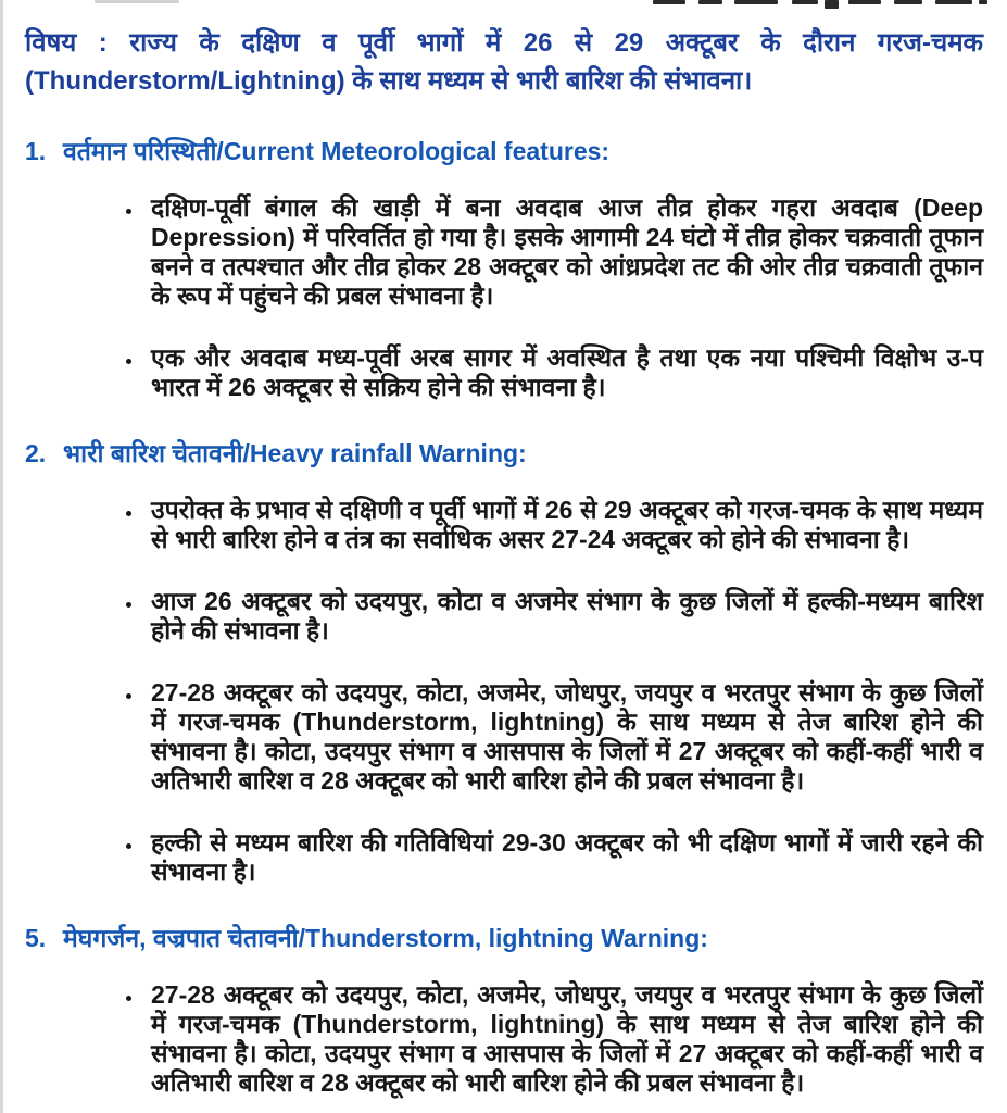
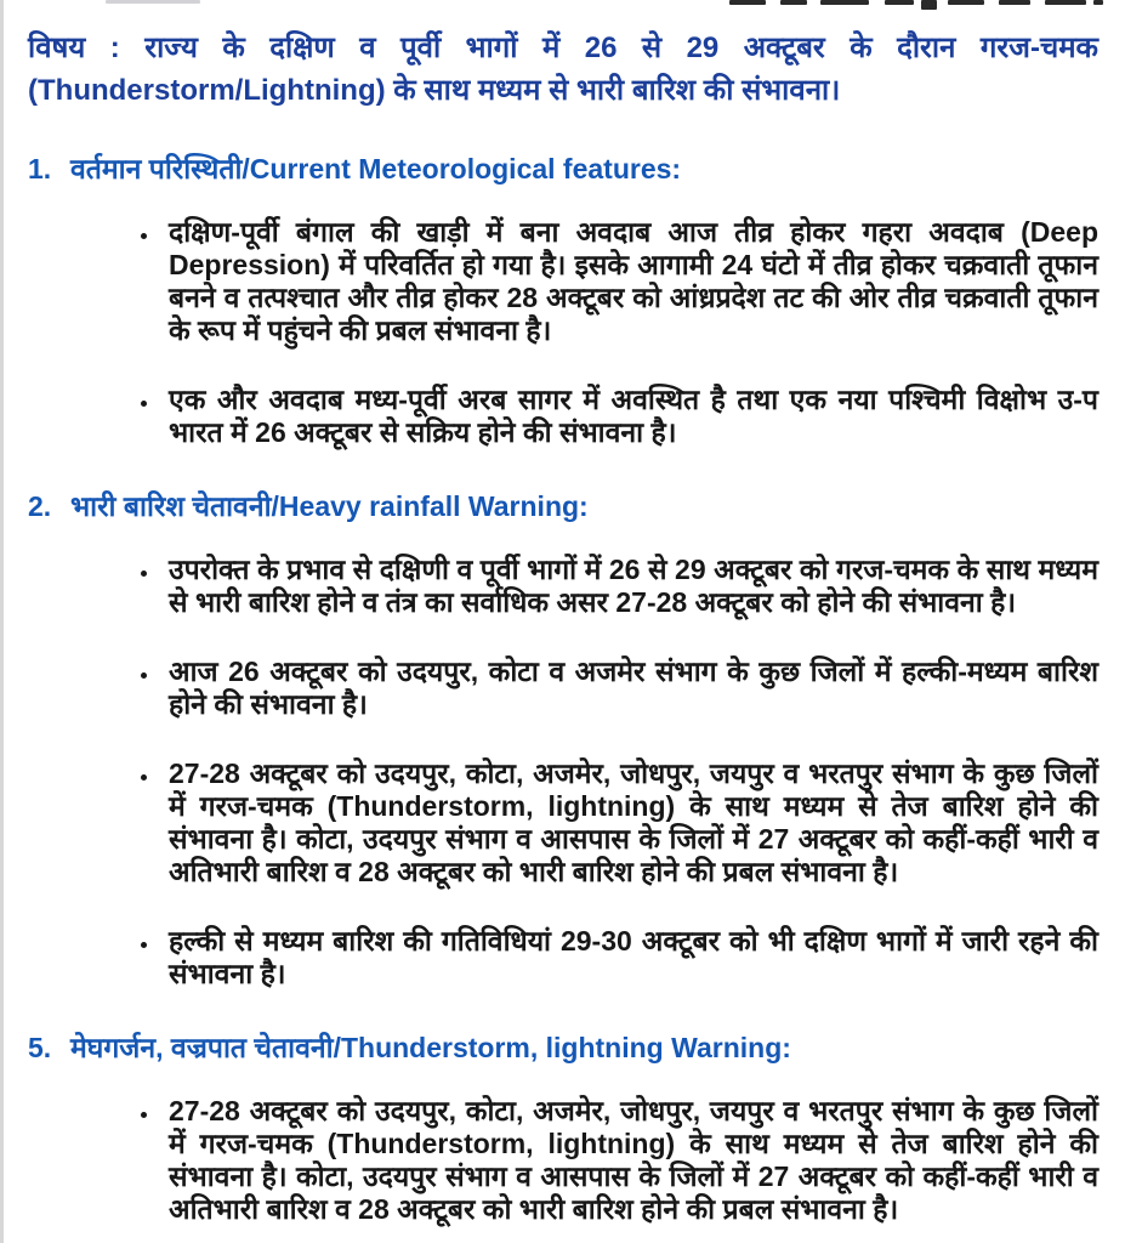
  विषय : राज्य के दक्षिण व पूर्वी भागों में 26 से 29 अक्टूबर के दौरान गरज-चमक (Thunderstorm/Lightning) के साथ मध्यम से भारी बारिश की संभावना।
  1.
  वर्तमान परिस्थिती/Current Meteorological features:
  दक्षिण-पूर्वी बंगाल की खाड़ी में बना अवदाब आज तीव्र होकर गहरा अवदाब (Deep Depression) में परिवर्तित हो गया है। इसके आगामी 24 घंटो में तीव्र होकर चक्रवाती तूफान बनने व तत्पश्चात और तीव्र होकर 28 अक्टूबर को आंध्रप्रदेश तट की ओर तीव्र चक्रवाती तूफान के रूप में पहुंचने की प्रबल संभावना है।
  एक और अवदाब मध्य-पूर्वी अरब सागर में अवस्थित है तथा एक नया पश्चिमी विक्षोभ उ-प भारत में 26 अक्टूबर से सक्रिय होने की संभावना है।
  2.
  भारी बारिश चेतावनी/Heavy rainfall Warning:
- उपरोक्त के प्रभाव से दक्षिणी व पूर्वी भागों में 26 से 29 अक्टूबर को गरज-चमक के साथ मध्यम से भारी बारिश होने व तंत्र का सर्वाधिक असर 27-24 अक्टूबर को होने की संभावना है।
+ उपरोक्त के प्रभाव से दक्षिणी व पूर्वी भागों में 26 से 29 अक्टूबर को गरज-चमक के साथ मध्यम से भारी बारिश होने व तंत्र का सर्वाधिक असर 27-28 अक्टूबर को होने की संभावना है।
  आज 26 अक्टूबर को उदयपुर, कोटा व अजमेर संभाग के कुछ जिलों में हल्की-मध्यम बारिश होने की संभावना है।
  27-28 अक्टूबर को उदयपुर, कोटा, अजमेर, जोधपुर, जयपुर व भरतपुर संभाग के कुछ जिलों में गरज-चमक (Thunderstorm, lightning) के साथ मध्यम से तेज बारिश होने की संभावना है। कोटा, उदयपुर संभाग व आसपास के जिलों में 27 अक्टूबर को कहीं-कहीं भारी व अतिभारी बारिश व 28 अक्टूबर को भारी बारिश होने की प्रबल संभावना है।
  हल्की से मध्यम बारिश की गतिविधियां 29-30 अक्टूबर को भी दक्षिण भागों में जारी रहने की संभावना है।
  5.
  मेघगर्जन, वज्रपात चेतावनी/Thunderstorm, lightning Warning:
  27-28 अक्टूबर को उदयपुर, कोटा, अजमेर, जोधपुर, जयपुर व भरतपुर संभाग के कुछ जिलों में गरज-चमक (Thunderstorm, lightning) के साथ मध्यम से तेज बारिश होने की संभावना है। कोटा, उदयपुर संभाग व आसपास के जिलों में 27 अक्टूबर को कहीं-कहीं भारी व अतिभारी बारिश व 28 अक्टूबर को भारी बारिश होने की प्रबल संभावना है।
